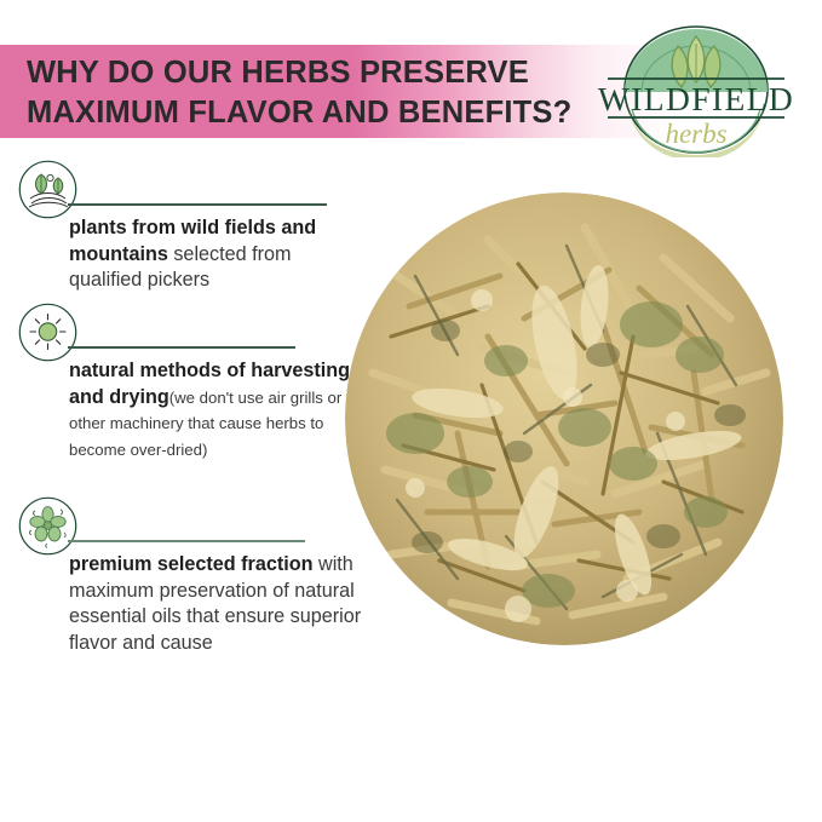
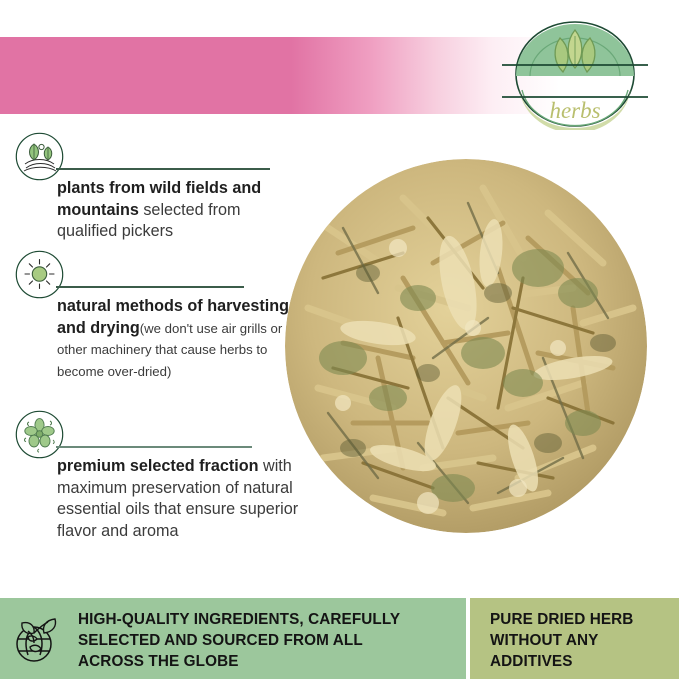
- WHY DO OUR HERBS PRESERVE
- MAXIMUM FLAVOR AND BENEFITS?
- WILDFIELD
  herbs
  plants from wild fields and mountains selected from qualified pickers
  natural methods of harvesting and drying(we don't use air grills or other machinery that cause herbs to become over-dried)
- premium selected fraction with maximum preservation of natural essential oils that ensure superior flavor and cause
+ premium selected fraction with maximum preservation of natural essential oils that ensure superior flavor and aroma
+ HIGH-QUALITY INGREDIENTS, CAREFULLY
+ SELECTED AND SOURCED FROM ALL
+ ACROSS THE GLOBE
+ PURE DRIED HERB
+ WITHOUT ANY
+ ADDITIVES
